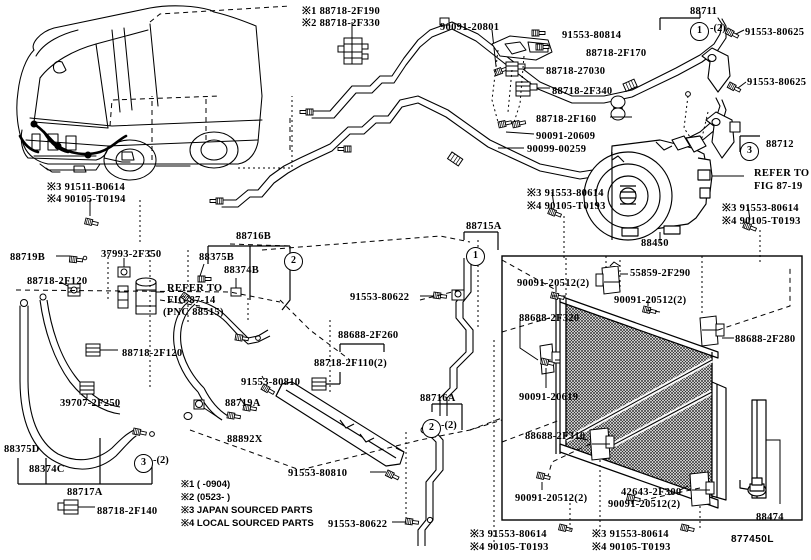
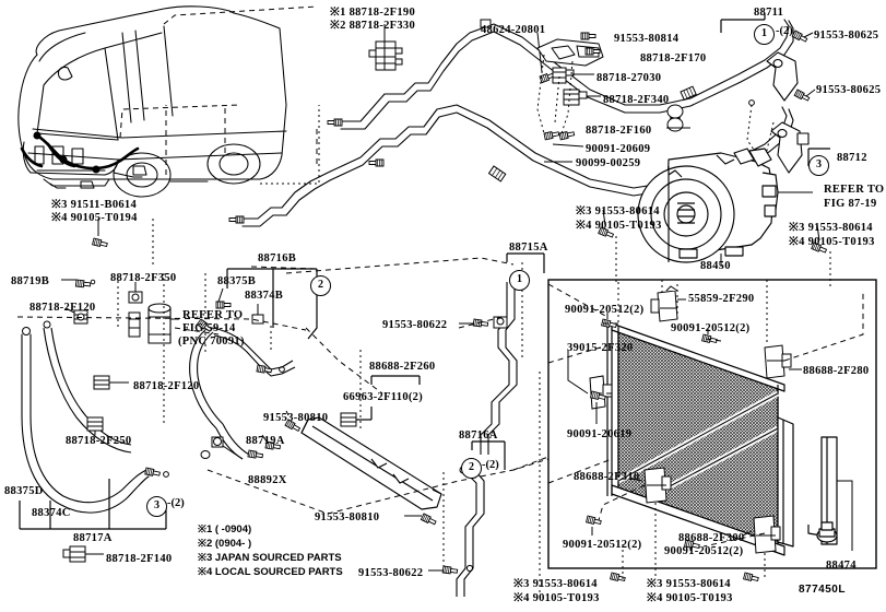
  ※1 ( -0904)
- ※2 (0523- )
+ ※2 (0904- )
  ※3 JAPAN SOURCED PARTS
  ※4 LOCAL SOURCED PARTS
  877450L
  ※1 88718-2F190
  ※2 88718-2F330
- 90091-20801
+ 48624-20801
  91553-80814
  88718-2F170
  88718-27030
  88718-2F340
  88718-2F160
  90091-20609
  90099-00259
  88711
  91553-80625
  91553-80625
  88712
  REFER TO
  FIG 87-19
  ※3 91553-80614
  ※4 90105-T0193
  ※3 91553-80614
  ※4 90105-T0193
  88450
  ※3 91511-B0614
  ※4 90105-T0194
  88719B
- 37993-2F350
+ 88718-2F350
  88718-2F120
  88718-2F120
- 39707-2F250
+ 88718-2F250
  REFER TO
- FIG 87-14
+ FIG 59-14
- (PNC 88515)
+ (PNC 70091)
  88716B
  88375B
  88374B
  88715A
  91553-80622
  88688-2F260
- 88718-2F110(2)
+ 66963-2F110(2)
  91553-80810
  91553-80810
  88719A
  88892X
  88716A
  91553-80622
  88375D
  88374C
  88717A
  88718-2F140
  55859-2F290
  90091-20512(2)
  90091-20512(2)
- 88688-2F320
+ 39015-2F320
  88688-2F280
  90091-20619
  88688-2F310
  90091-20512(2)
- 42643-2F300
+ 88688-2F300
  90091-20512(2)
  88474
  ※3 91553-80614
  ※4 90105-T0193
  ※3 91553-80614
  ※4 90105-T0193
  1
  -(2)
  3
  2
  1
  2
  -(2)
  3
  -(2)
